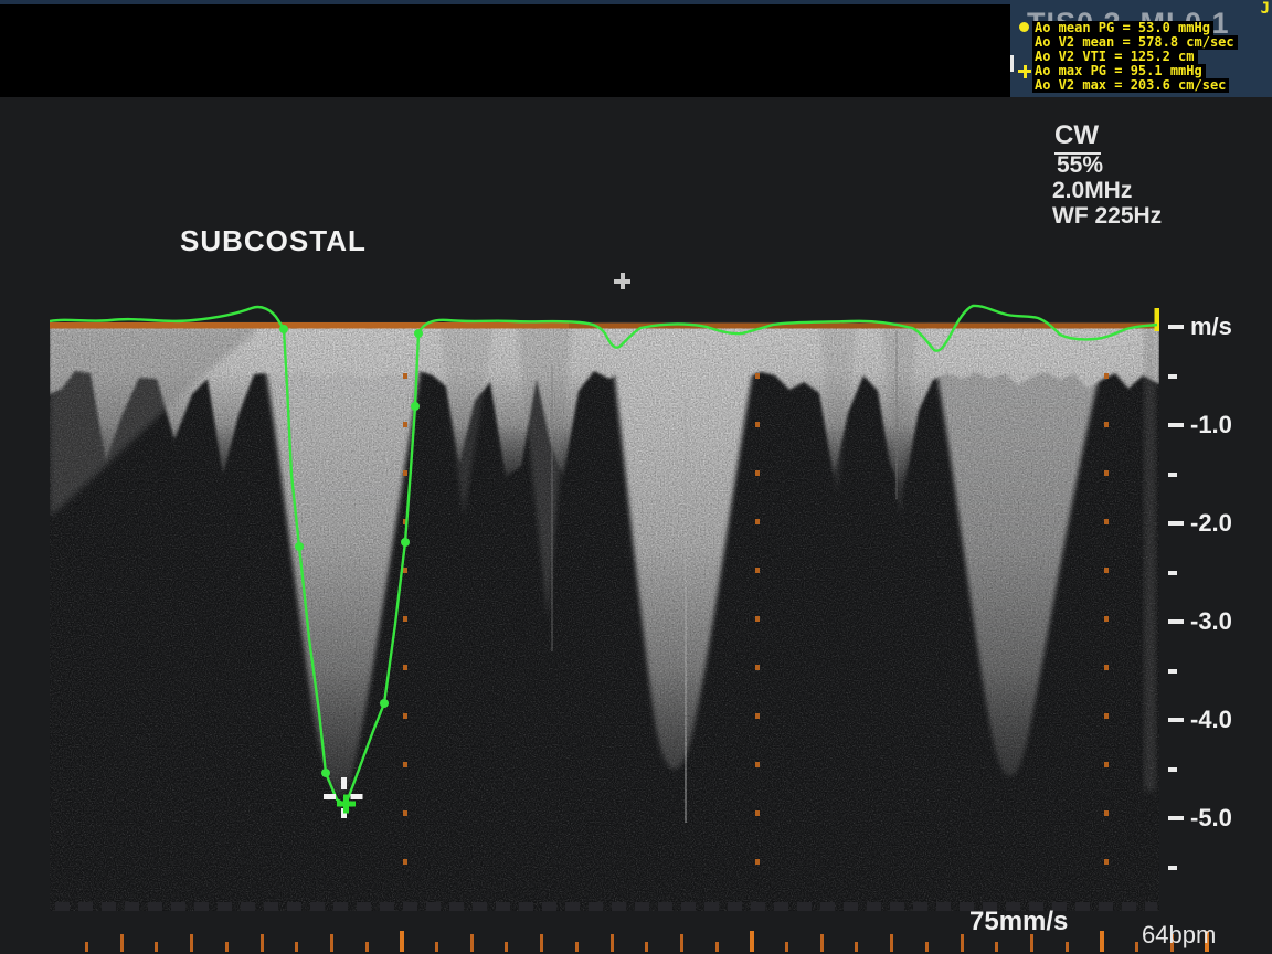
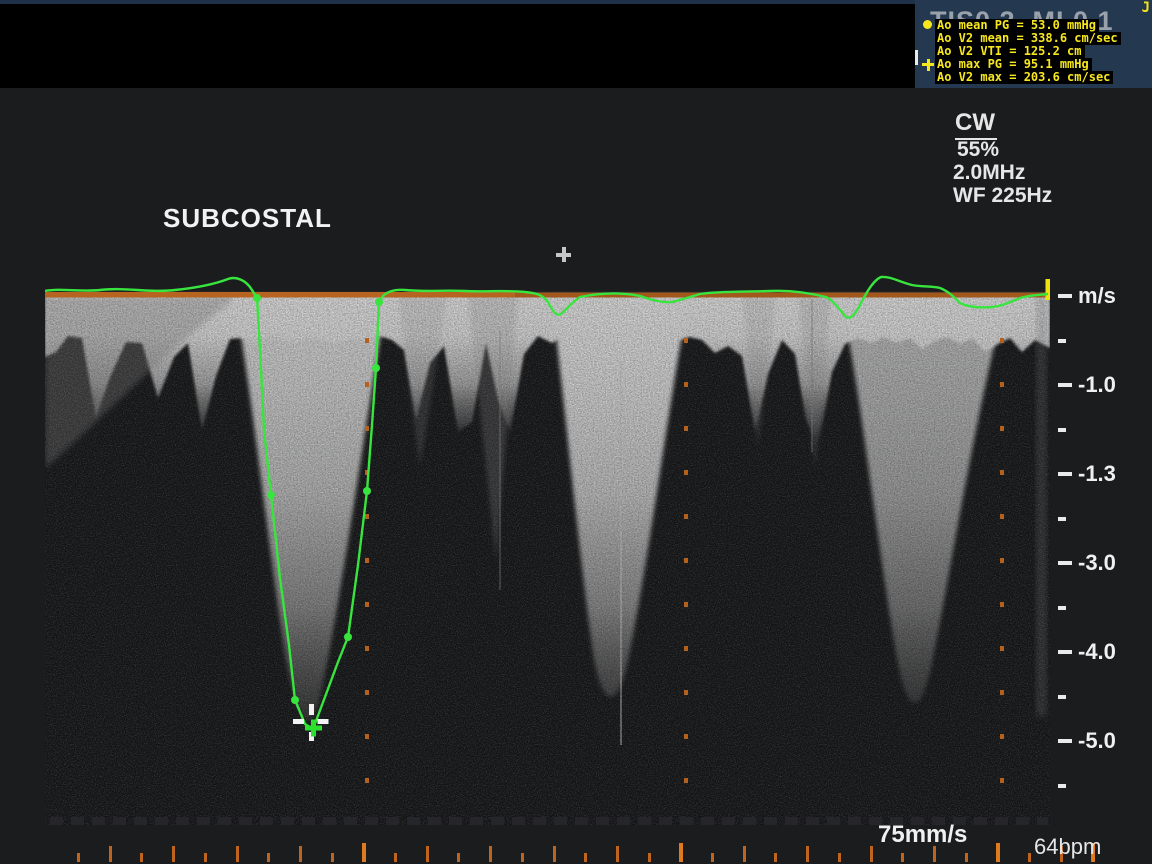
  J
  Ao mean PG = 53.0 mmHg
- Ao V2 mean = 578.8 cm/sec
+ Ao V2 mean = 338.6 cm/sec
  Ao V2 VTI = 125.2 cm
  Ao max PG = 95.1 mmHg
  Ao V2 max = 203.6 cm/sec
  CW
  55%
  2.0MHz
  WF 225Hz
  SUBCOSTAL
  m/s
  -1.0
- -2.0
+ -1.3
  -3.0
  -4.0
  -5.0
  75mm/s
  64bpm
